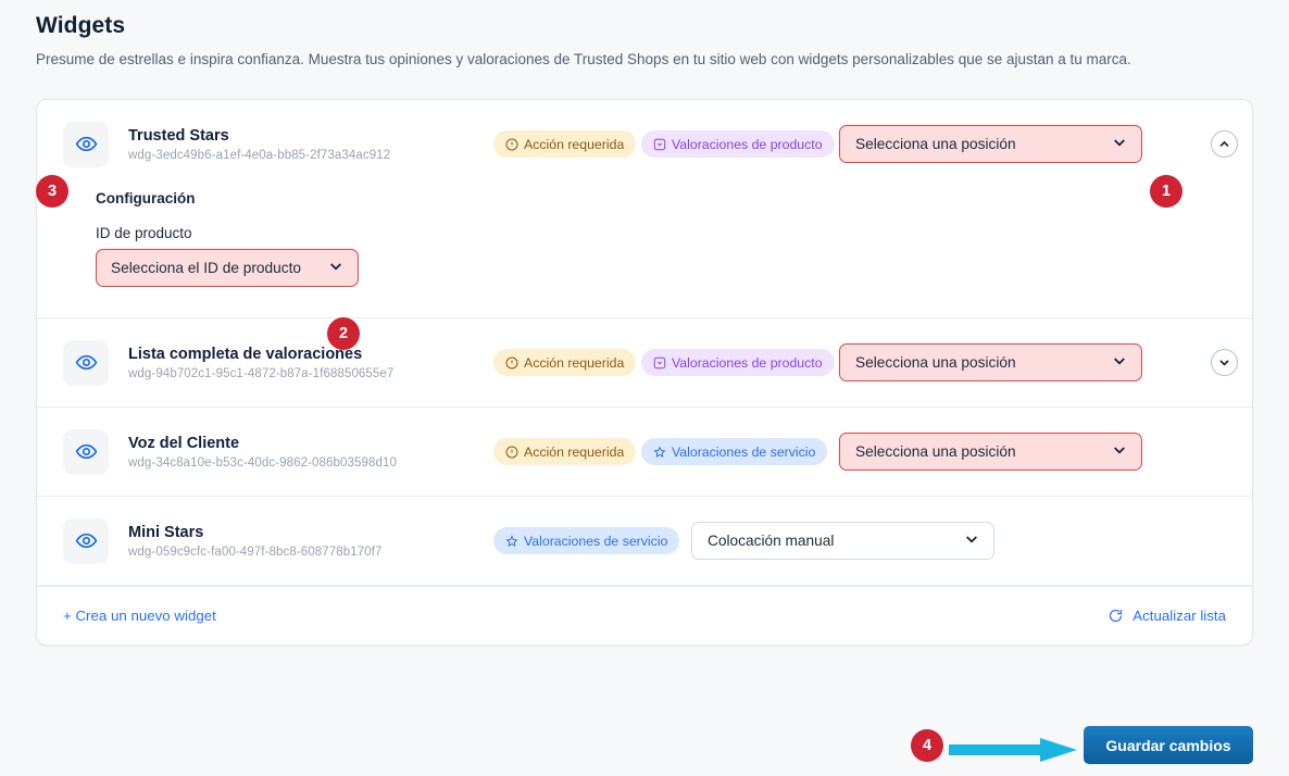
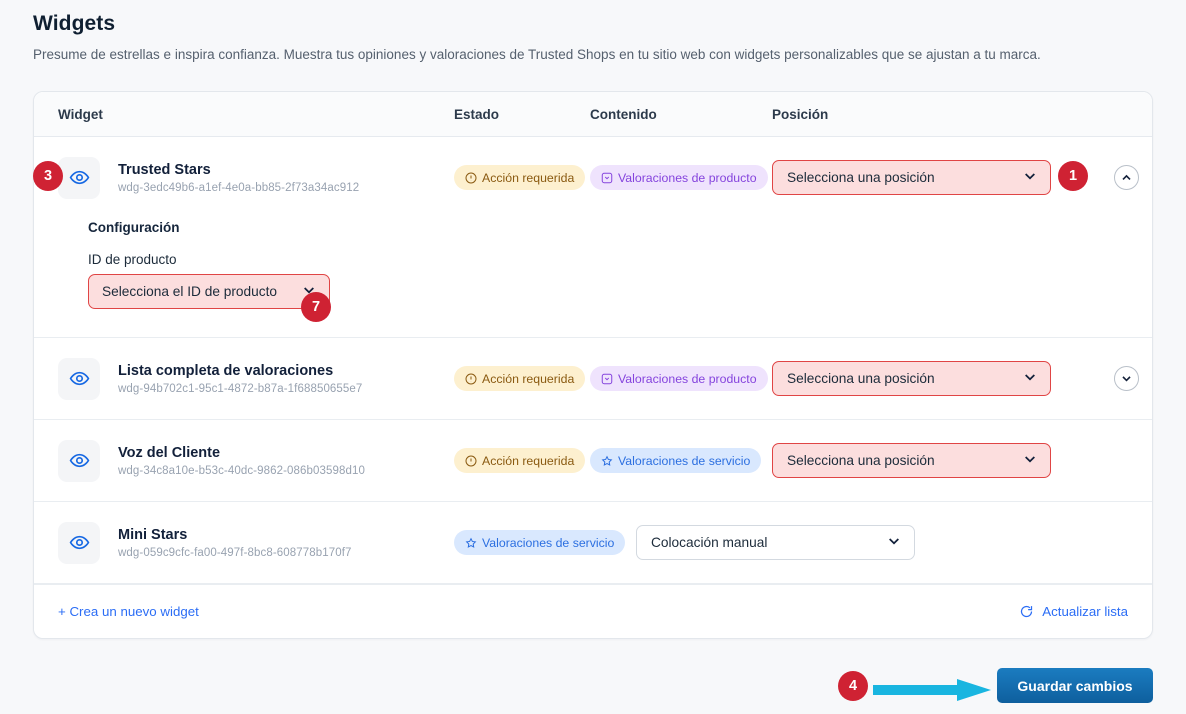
  Widgets
  Presume de estrellas e inspira confianza. Muestra tus opiniones y valoraciones de Trusted Shops en tu sitio web con widgets personalizables que se ajustan a tu marca.
+ Widget
+ Estado
+ Contenido
+ Posición
  Trusted Stars
  wdg-3edc49b6-a1ef-4e0a-bb85-2f73a34ac912
  Acción requerida
  Valoraciones de producto
  Selecciona una posición
  Configuración
  ID de producto
  Selecciona el ID de producto
  Lista completa de valoraciones
  wdg-94b702c1-95c1-4872-b87a-1f68850655e7
  Acción requerida
  Valoraciones de producto
  Selecciona una posición
  Voz del Cliente
  wdg-34c8a10e-b53c-40dc-9862-086b03598d10
  Acción requerida
  Valoraciones de servicio
  Selecciona una posición
  Mini Stars
  wdg-059c9cfc-fa00-497f-8bc8-608778b170f7
  Valoraciones de servicio
  Colocación manual
  + Crea un nuevo widget
  Actualizar lista
  Guardar cambios
  1
- 2
+ 7
  3
  4
